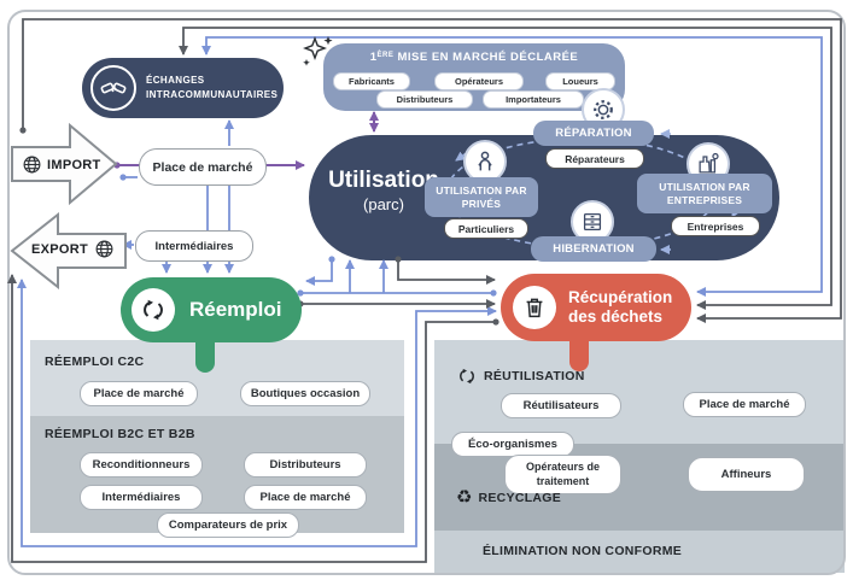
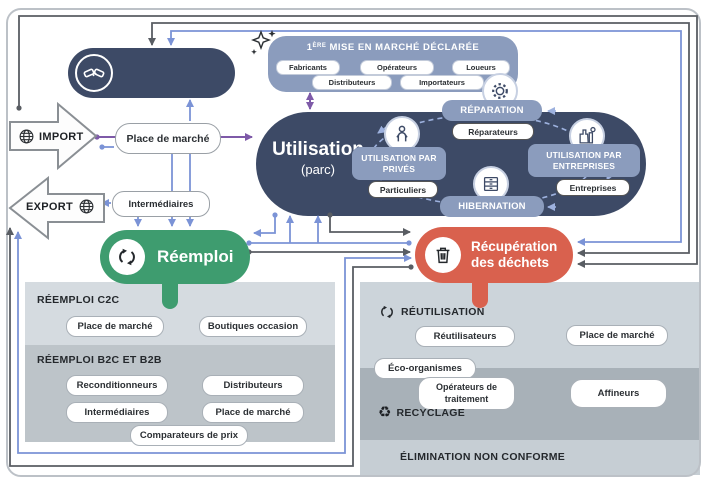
- ÉCHANGES INTRACOMMUNAUTAIRES
  1 MISE EN MARCHÉ DÉCLARÉE
  Fabricants
  Opérateurs
  Loueurs
  Distributeurs
  Importateurs
  IMPORT
  EXPORT
  Place de marché
  Intermédiaires
  Utilisatio
  (parc)
  UTILISATION PAR PRIVÉS
  Particuliers
  RÉPARATION
  Réparateurs
  HIBERNATION
  UTILISATION PAR ENTREPRISES
  Entreprises
  Réemploi
  Récupération des déchets
  RÉEMPLOI C2C
  Place de marché
  Boutiques occasion
  RÉEMPLOI B2C ET B2B
  Reconditionneurs
  Distributeurs
  Intermédiaires
  Place de marché
  Comparateurs de prix
  RÉUTILISATION
  Réutilisateurs
  Place de marché
  Éco-organismes
  Opérateurs de traitement
  Affineurs
  ♻
  RECYCLAGE
  ÉLIMINATION NON CONFORME
